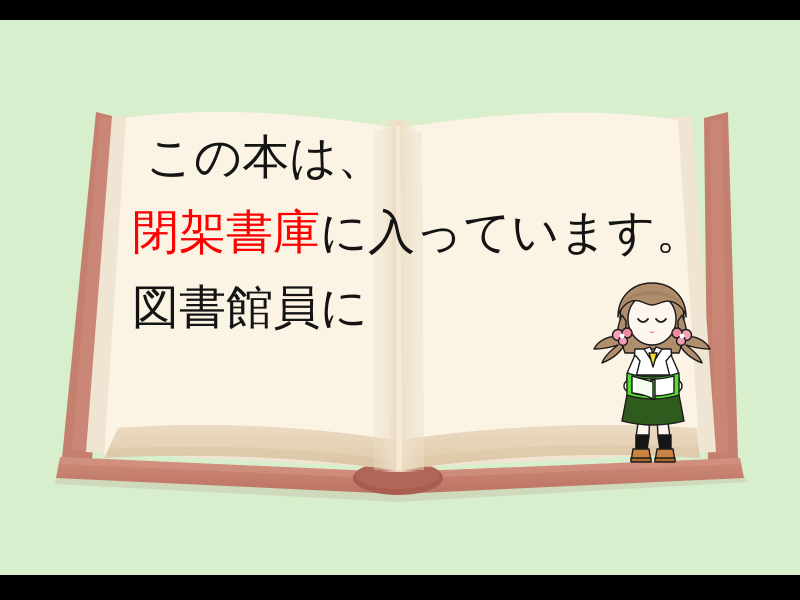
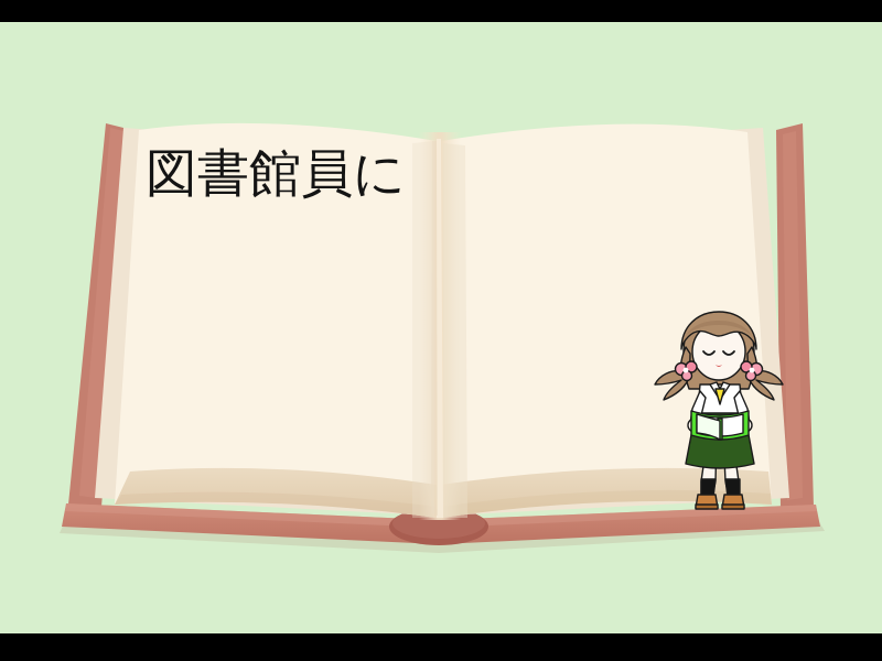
- この本は、
- 閉架書庫に入っています。
  図書館員に
